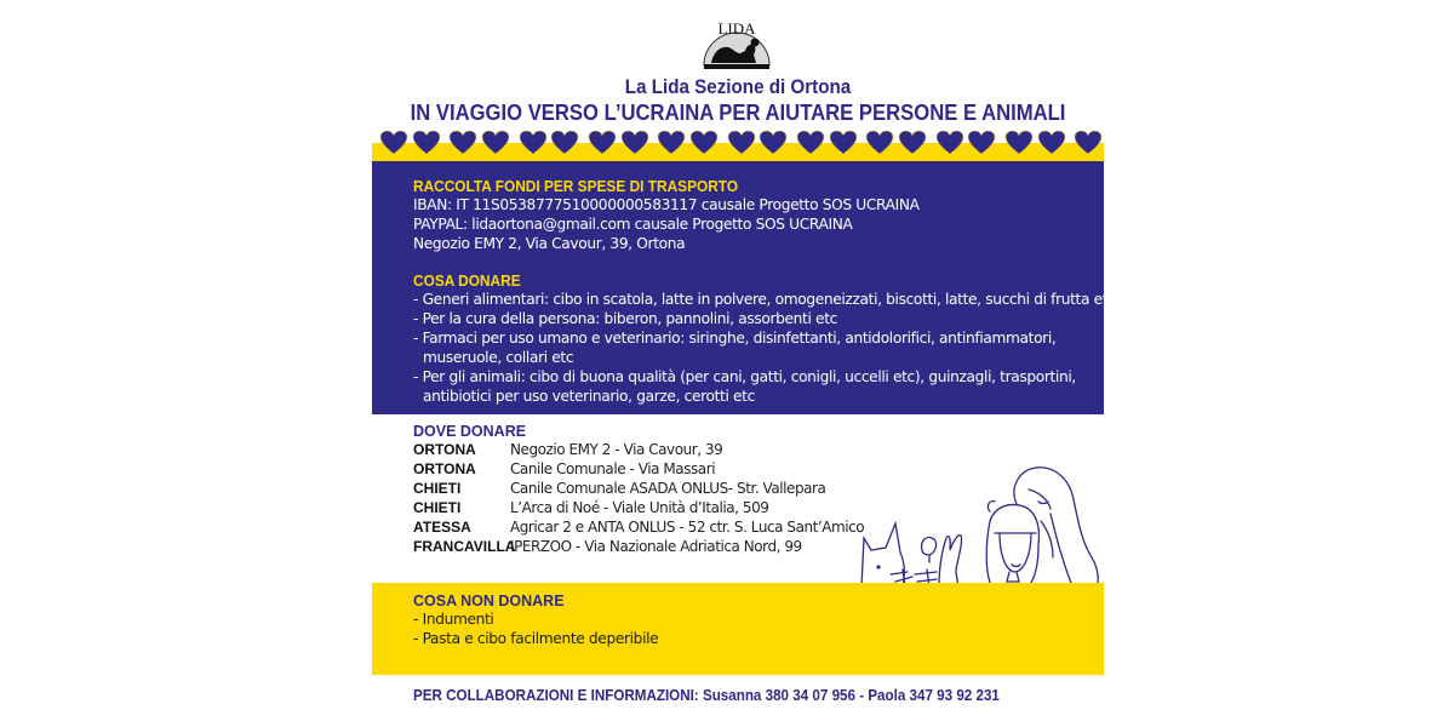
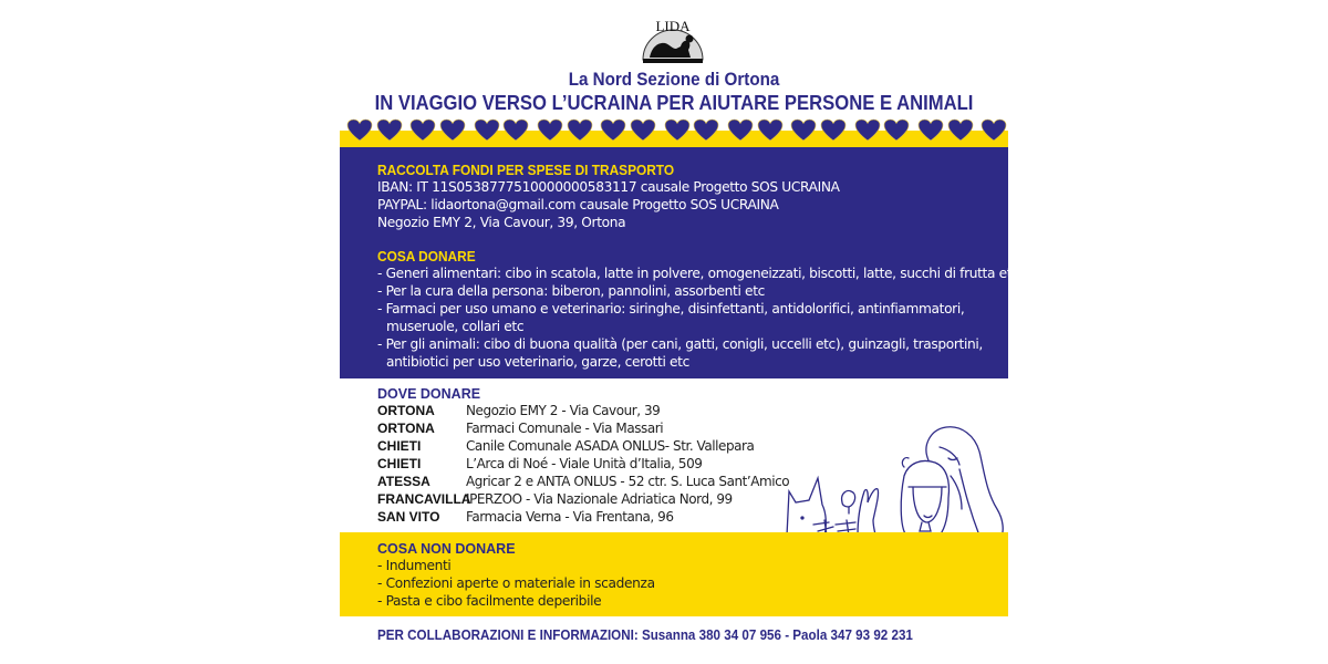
  LIDA
- La Lida Sezione di Ortona
+ La Nord Sezione di Ortona
  IN VIAGGIO VERSO L’UCRAINA PER AIUTARE PERSONE E ANIMALI
  RACCOLTA FONDI PER SPESE DI TRASPORTO
  IBAN: IT 11S0538777510000000583117 causale Progetto SOS UCRAINA
  PAYPAL: lidaortona@gmail.com causale Progetto SOS UCRAINA
  Negozio EMY 2, Via Cavour, 39, Ortona
  COSA DONARE
  - Generi alimentari: cibo in scatola, latte in polvere, omogeneizzati, biscotti, latte, succhi di frutta etc
  - Per la cura della persona: biberon, pannolini, assorbenti etc
  - Farmaci per uso umano e veterinario: siringhe, disinfettanti, antidolorifici, antinfiammatori,
  museruole, collari etc
  - Per gli animali: cibo di buona qualità (per cani, gatti, conigli, uccelli etc), guinzagli, trasportini,
  antibiotici per uso veterinario, garze, cerotti etc
  DOVE DONARE
  ORTONA
  Negozio EMY 2 - Via Cavour, 39
  ORTONA
- Canile Comunale - Via Massari
+ Farmaci Comunale - Via Massari
  CHIETI
  Canile Comunale ASADA ONLUS- Str. Vallepara
  CHIETI
  L’Arca di Noé - Viale Unità d’Italia, 509
  ATESSA
  Agricar 2 e ANTA ONLUS - 52 ctr. S. Luca Sant’Amico
  FRANCAVILL
  IPERZOO - Via Nazionale Adriatica Nord, 99
+ SAN VITO
+ Farmacia Verna - Via Frentana, 96
  COSA NON DONARE
  - Indumenti
+ - Confezioni aperte o materiale in scadenza
  - Pasta e cibo facilmente deperibile
  PER COLLABORAZIONI E INFORMAZIONI: Susanna 380 34 07 956 - Paola 347 93 92 231
